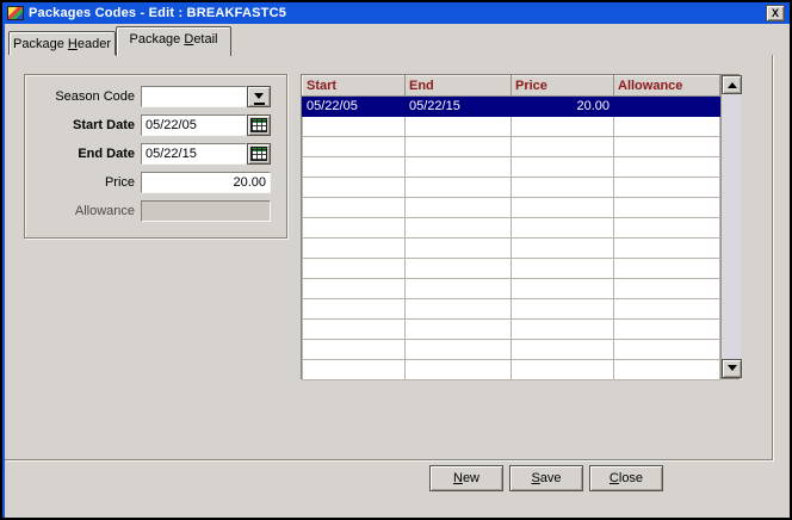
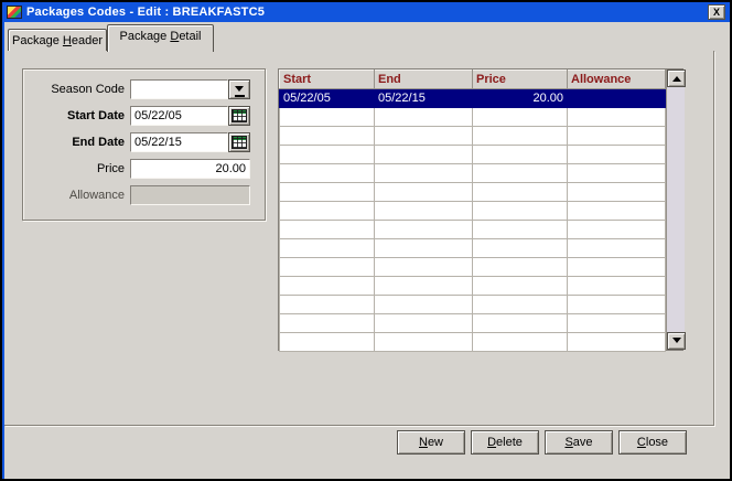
  Packages Codes - Edit : BREAKFASTC5
  X
  Package Header
  Package Detail
  Season Code
  Start Date
  05/22/05
  End Date
  05/22/15
  Price
  20.00
  Allowance
  Start	End	Price	Allowance
  05/22/05	05/22/15	20.00
  New
+ Delete
  Save
  Close
